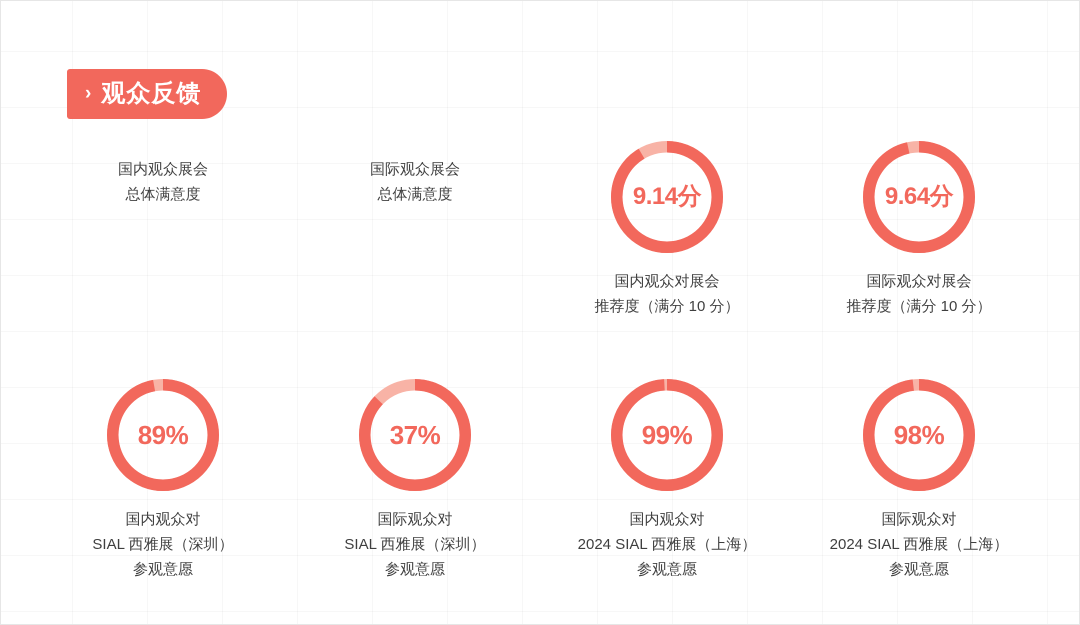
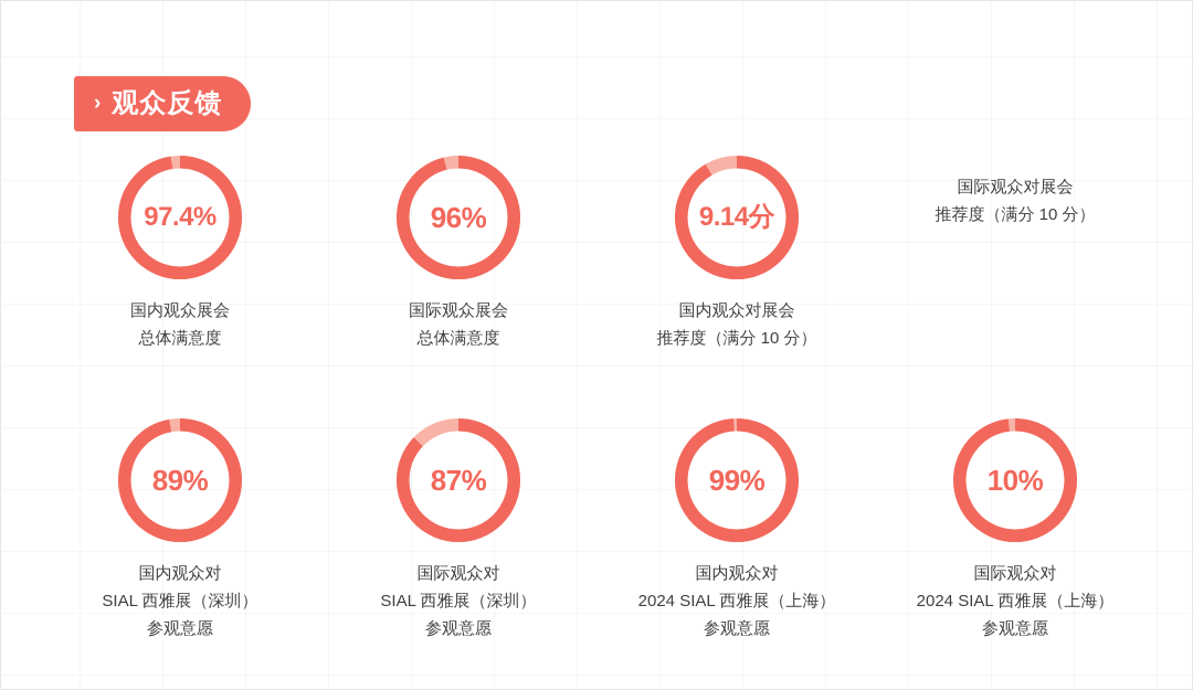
  ›
  观众反馈
+ 97.4%
  国内观众展会
  总体满意度
+ 96%
  国际观众展会
  总体满意度
  9.14分
  国内观众对展会
  推荐度（满分 10 分）
- 9.64分
  国际观众对展会
  推荐度（满分 10 分）
  89%
  国内观众对
  SIAL 西雅展（深圳）
  参观意愿
- 37%
+ 87%
  国际观众对
  SIAL 西雅展（深圳）
  参观意愿
  99%
  国内观众对
  2024 SIAL 西雅展（上海）
  参观意愿
- 98%
+ 10%
  国际观众对
  2024 SIAL 西雅展（上海）
  参观意愿
